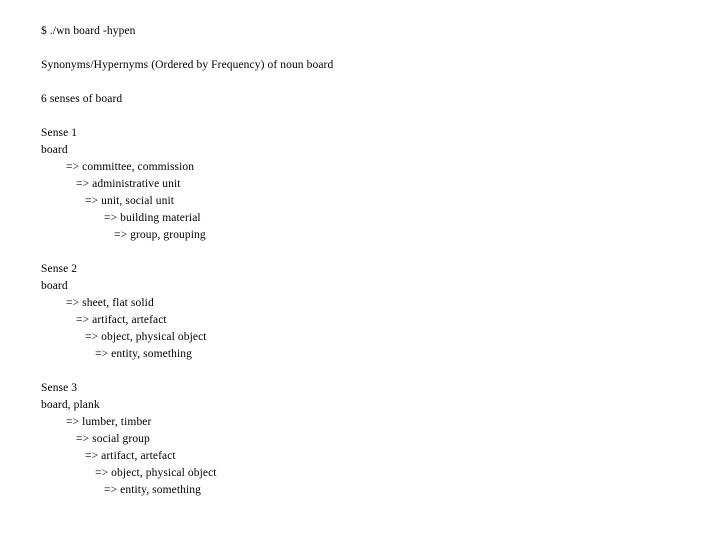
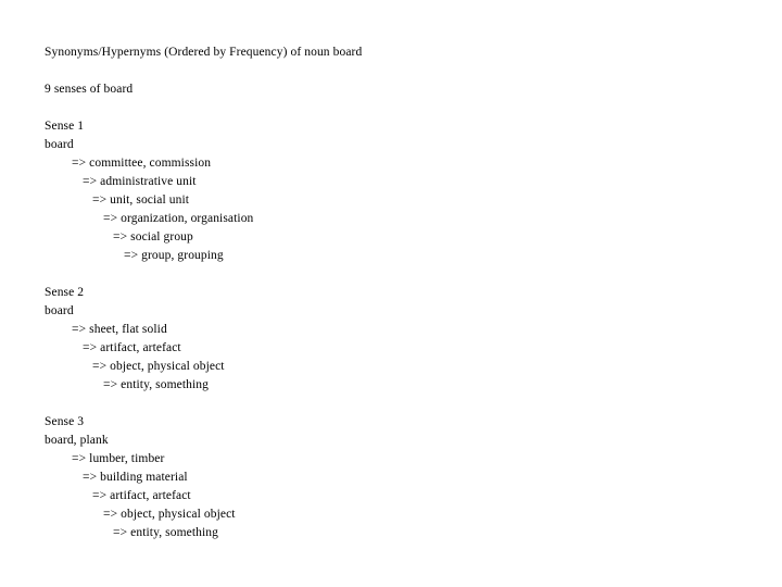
- $ ./wn board -hypen
  Synonyms/Hypernyms (Ordered by Frequency) of noun board
- 6 senses of board
+ 9 senses of board
  Sense 1
  board
  => committee, commission
  => administrative unit
  => unit, social unit
+ => organization, organisation
- => building material
+ => social group
  => group, grouping
  Sense 2
  board
  => sheet, flat solid
  => artifact, artefact
  => object, physical object
  => entity, something
  Sense 3
  board, plank
  => lumber, timber
- => social group
+ => building material
  => artifact, artefact
  => object, physical object
  => entity, something
